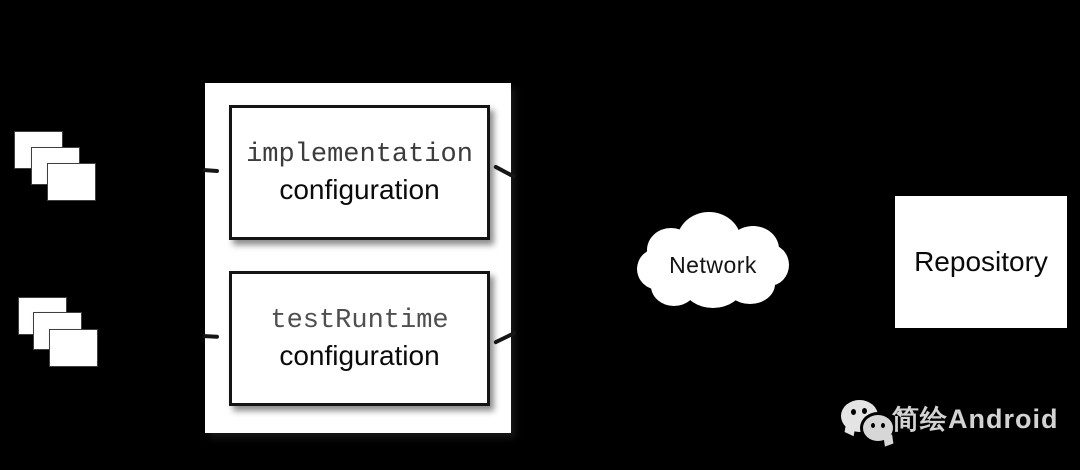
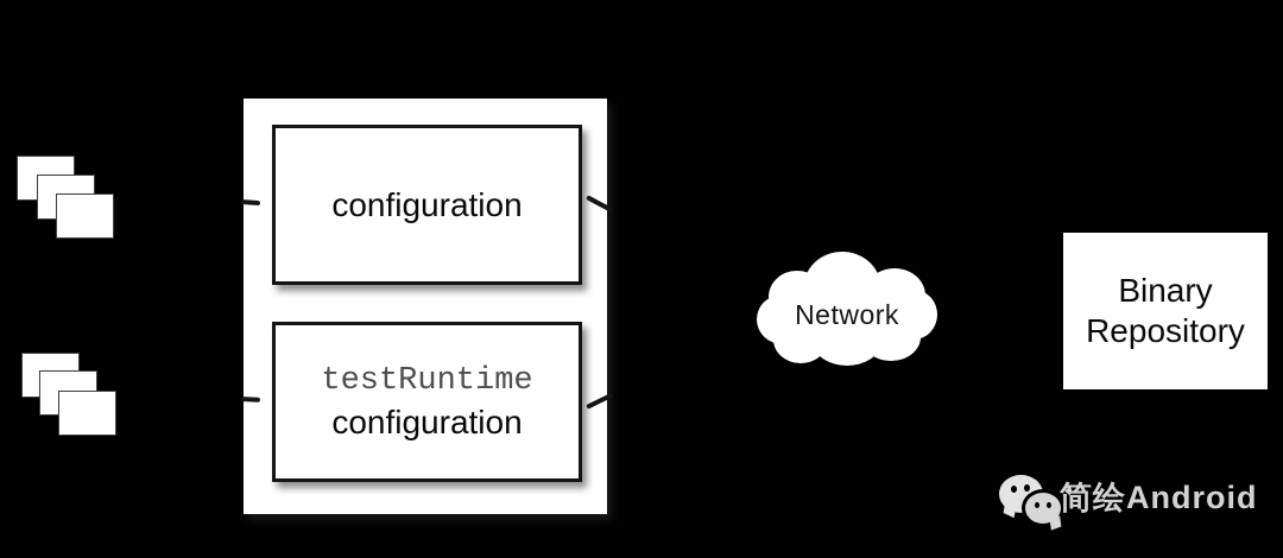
- implementation
  configuration
  testRuntime
  configuration
  Network
+ Binary
  Repository
  简绘Android
